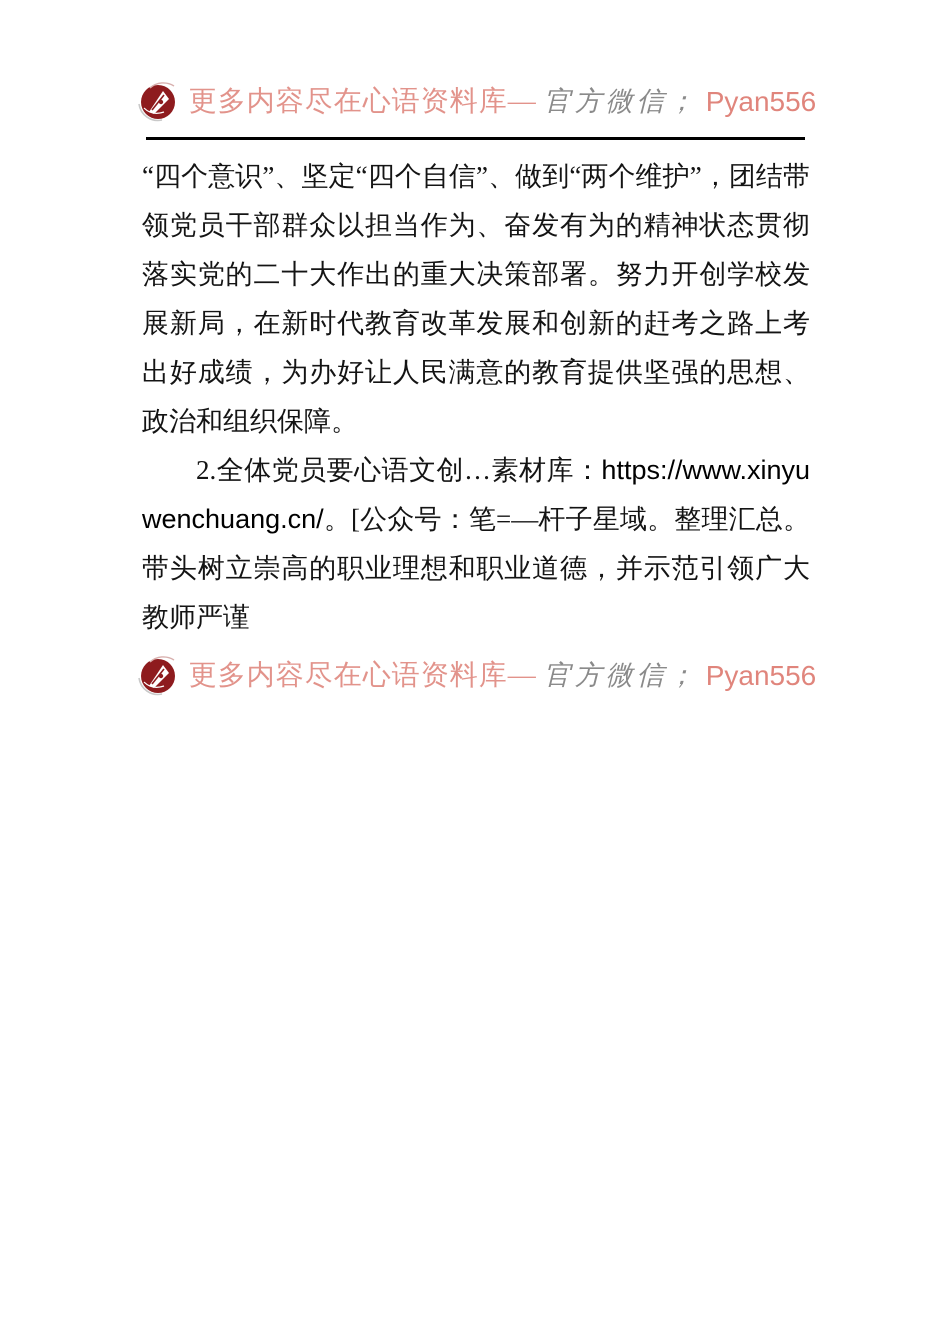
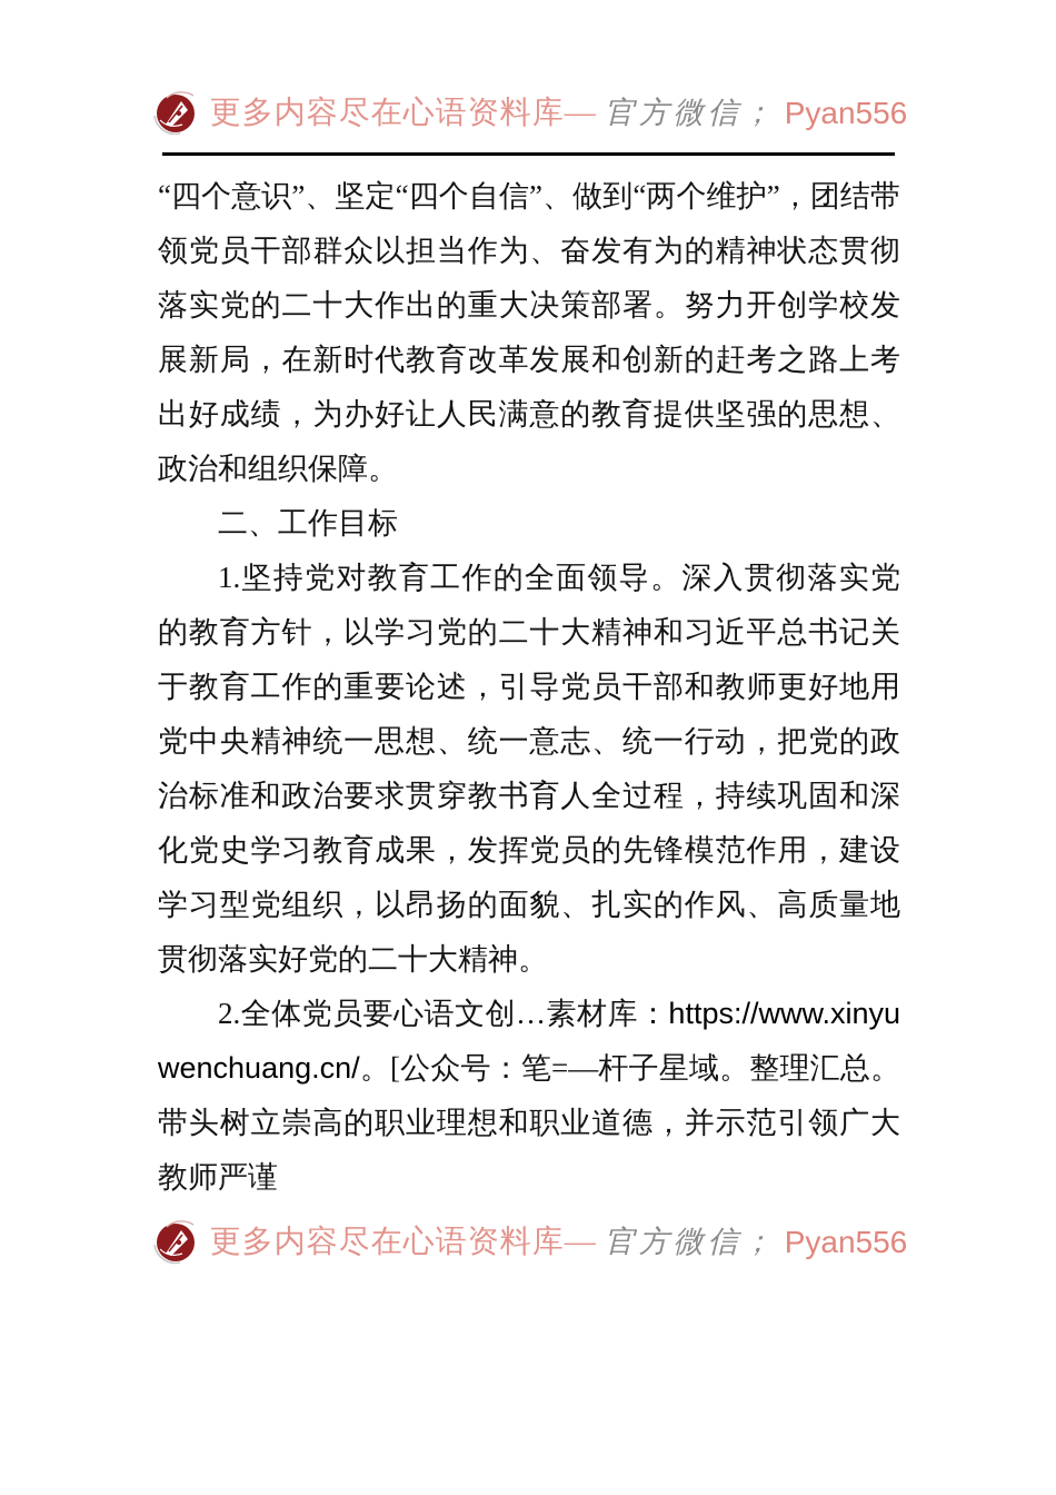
  更多内容尽在心语资料库—
  官方微信；
  Pyan556
  “四个意识”、坚定“四个自信”、做到“两个维护”，团结带领党员干部群众以担当作为、奋发有为的精神状态贯彻落实党的二十大作出的重大决策部署。努力开创学校发展新局，在新时代教育改革发展和创新的赶考之路上考出好成绩，为办好让人民满意的教育提供坚强的思想、政治和组织保障。
+ 二、工作目标
+ 1.坚持党对教育工作的全面领导。深入贯彻落实党的教育方针，以学习党的二十大精神和习近平总书记关于教育工作的重要论述，引导党员干部和教师更好地用党中央精神统一思想、统一意志、统一行动，把党的政治标准和政治要求贯穿教书育人全过程，持续巩固和深化党史学习教育成果，发挥党员的先锋模范作用，建设学习型党组织，以昂扬的面貌、扎实的作风、高质量地贯彻落实好党的二十大精神。
  2.全体党员要心语文创…素材库：https://www.xinyuwenchuang.cn/。[公众号：笔=—杆子星域。整理汇总。带头树立崇高的职业理想和职业道德，并示范引领广大教师严谨
  更多内容尽在心语资料库—
  官方微信；
  Pyan556
